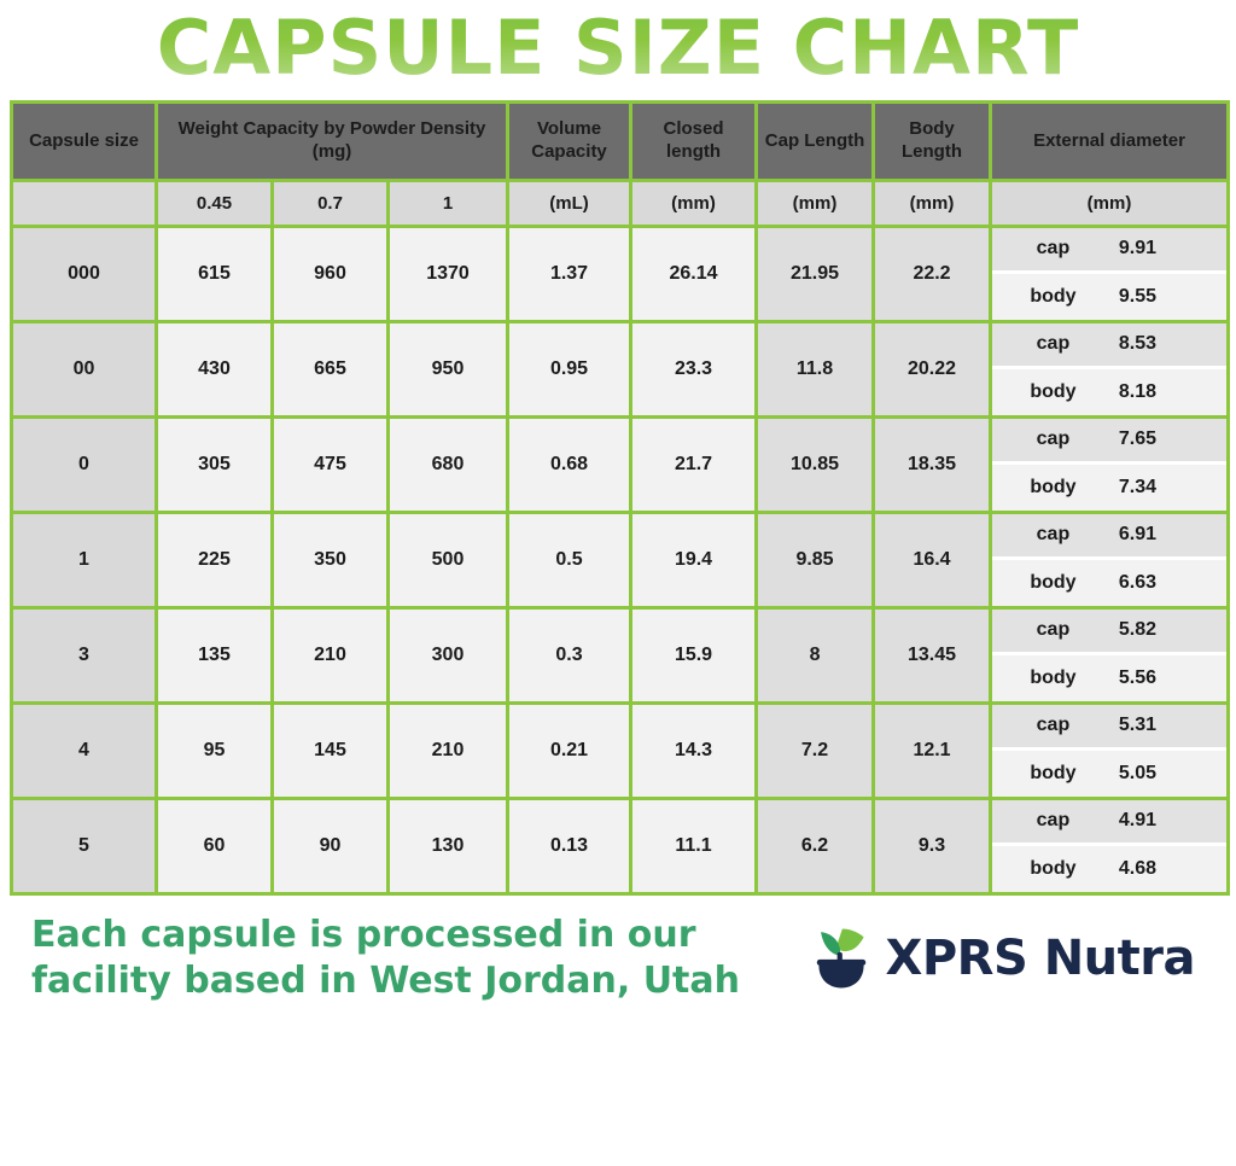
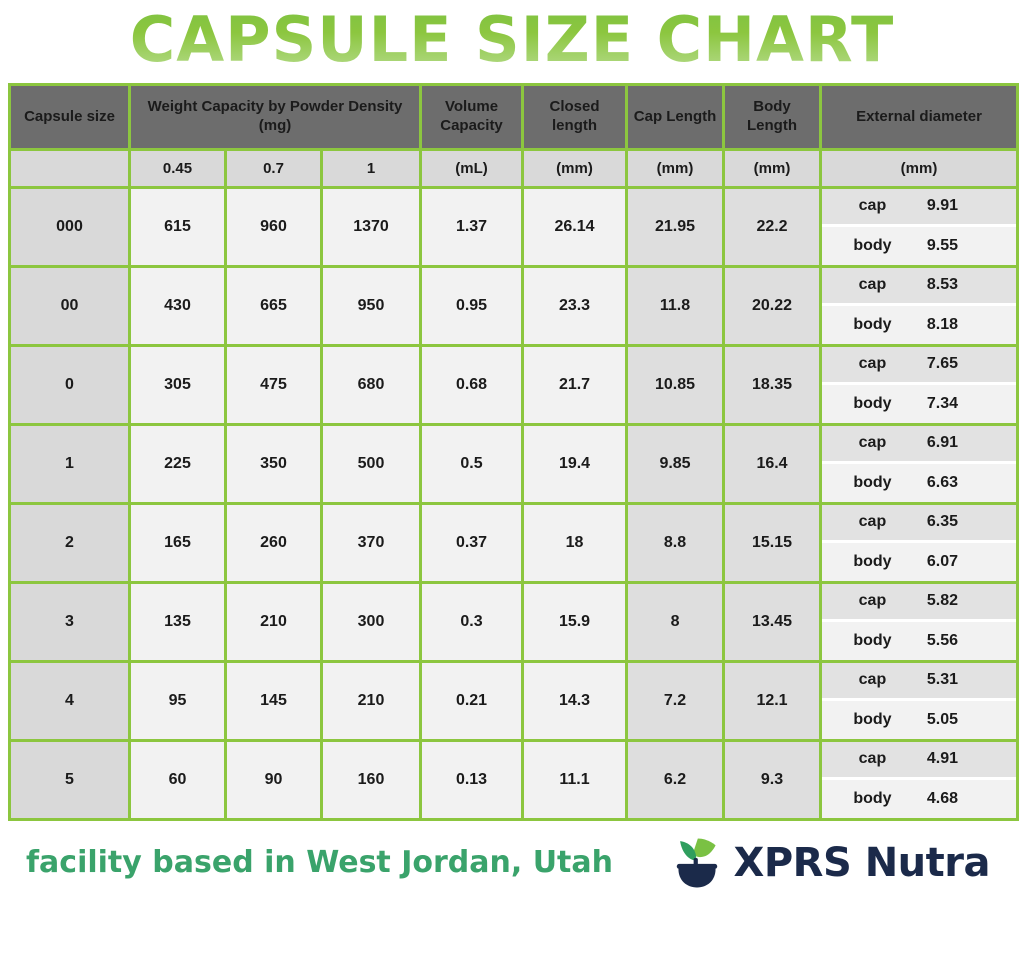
  CAPSULE SIZE CHART
  Capsule size	Weight Capacity by Powder Density (mg)	Volume Capacity	Closed length	Cap Length	Body Length	External diameter
  	0.45	0.7	1	(mL)	(mm)	(mm)	(mm)	(mm)
  000	615	960	1370	1.37	26.14	21.95	22.2	cap 9.91 body 9.55
  00	430	665	950	0.95	23.3	11.8	20.22	cap 8.53 body 8.18
  0	305	475	680	0.68	21.7	10.85	18.35	cap 7.65 body 7.34
  1	225	350	500	0.5	19.4	9.85	16.4	cap 6.91 body 6.63
+ 2	165	260	370	0.37	18	8.8	15.15	cap 6.35 body 6.07
  3	135	210	300	0.3	15.9	8	13.45	cap 5.82 body 5.56
  4	95	145	210	0.21	14.3	7.2	12.1	cap 5.31 body 5.05
- 5	60	90	130	0.13	11.1	6.2	9.3	cap 4.91 body 4.68
+ 5	60	90	160	0.13	11.1	6.2	9.3	cap 4.91 body 4.68
- Each capsule is processed in our
  facility based in West Jordan, Utah
  XPRS Nutra
